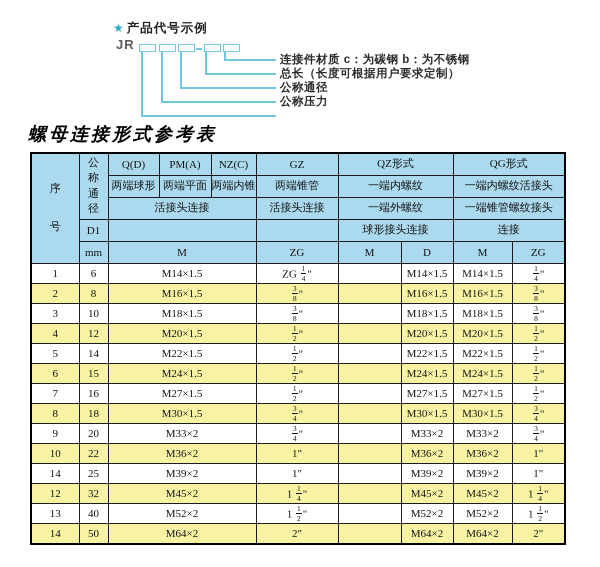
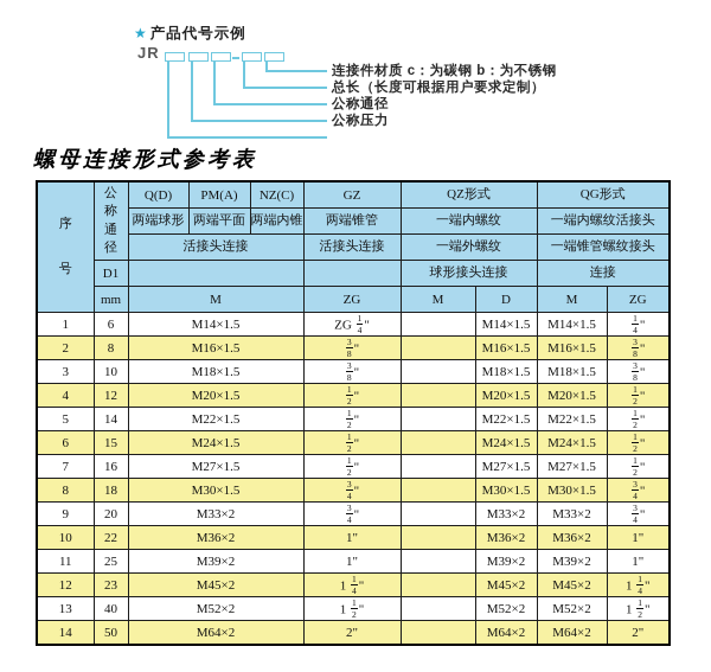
  ★ 产品代号示例
  JR
  连接件材质 c：为碳钢 b：为不锈钢
  总长（长度可根据用户要求定制）
  公称通径
  公称压力
  螺母连接形式参考表
  序号	公称通径	Q(D)	PM(A)	NZ(C)	GZ	QZ形式	QG形式
  两端球形	两端平面	两端内锥	两端锥管	一端内螺纹	一端内螺纹活接头
  活接头连接	活接头连接	一端外螺纹	一端锥管螺纹接头
  D1			球形接头连接	连接
  mm	M	ZG	M	D	M	ZG
  1	6	M14×1.5	ZG 14"		M14×1.5	M14×1.5	14"
  2	8	M16×1.5	38"		M16×1.5	M16×1.5	38"
  3	10	M18×1.5	38"		M18×1.5	M18×1.5	38"
  4	12	M20×1.5	12"		M20×1.5	M20×1.5	12"
  5	14	M22×1.5	12"		M22×1.5	M22×1.5	12"
  6	15	M24×1.5	12"		M24×1.5	M24×1.5	12"
  7	16	M27×1.5	12"		M27×1.5	M27×1.5	12"
  8	18	M30×1.5	34"		M30×1.5	M30×1.5	34"
  9	20	M33×2	34"		M33×2	M33×2	34"
  10	22	M36×2	1"		M36×2	M36×2	1"
- 14	25	M39×2	1"		M39×2	M39×2	1"
+ 11	25	M39×2	1"		M39×2	M39×2	1"
- 12	32	M45×2	1 14"		M45×2	M45×2	1 14"
+ 12	23	M45×2	1 14"		M45×2	M45×2	1 14"
  13	40	M52×2	1 12"		M52×2	M52×2	1 12"
  14	50	M64×2	2"		M64×2	M64×2	2"
